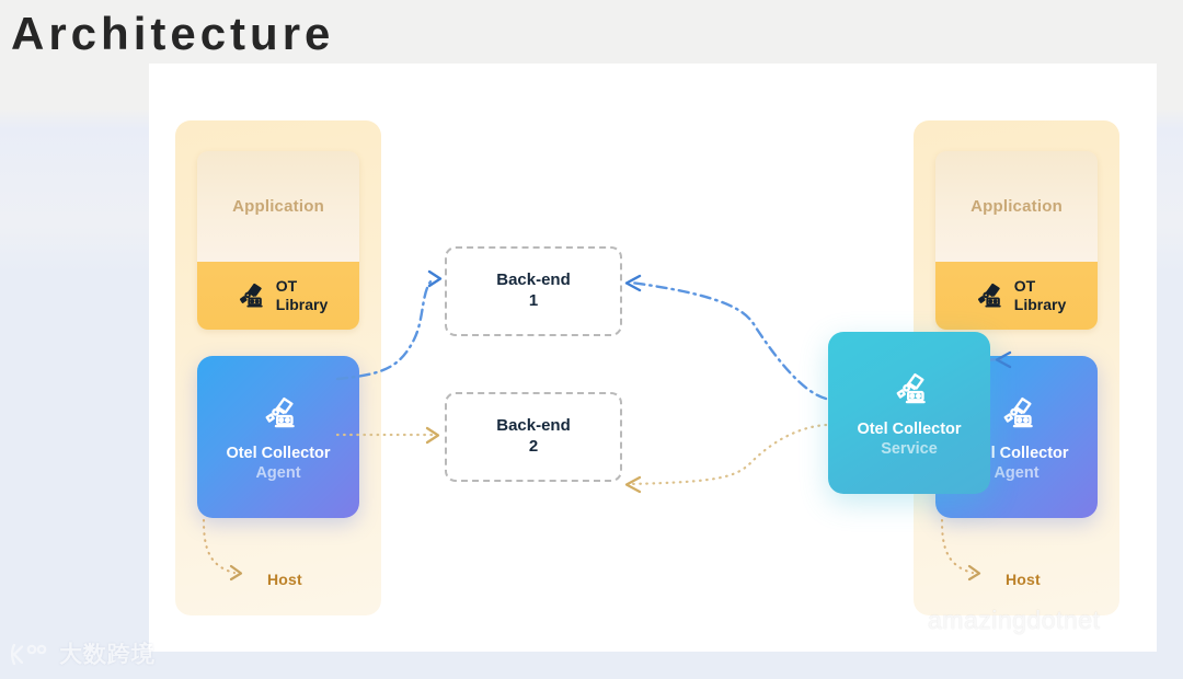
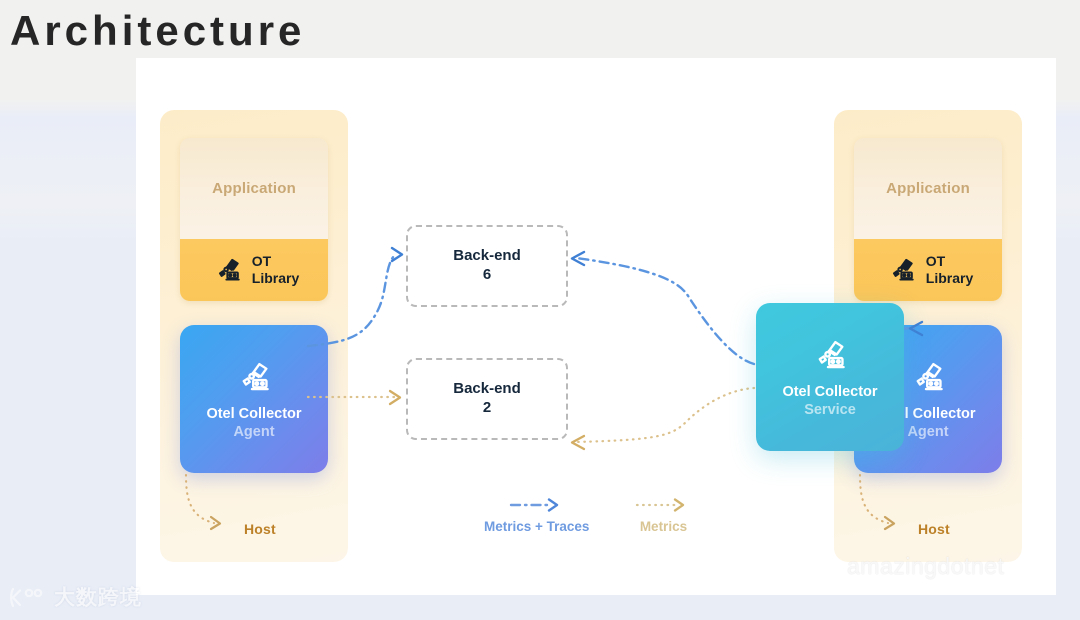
  Architecture
  Application
  OT
  Library
  Otel Collector
  Agent
  Host
  Application
  OT
  Library
  l Collector
  Agent
  Host
  Back-end
- 1
+ 6
  Back-end
  2
  Otel Collector
  Service
+ Metrics + Traces
+ Metrics
  amazingdotnet
  大数跨境
